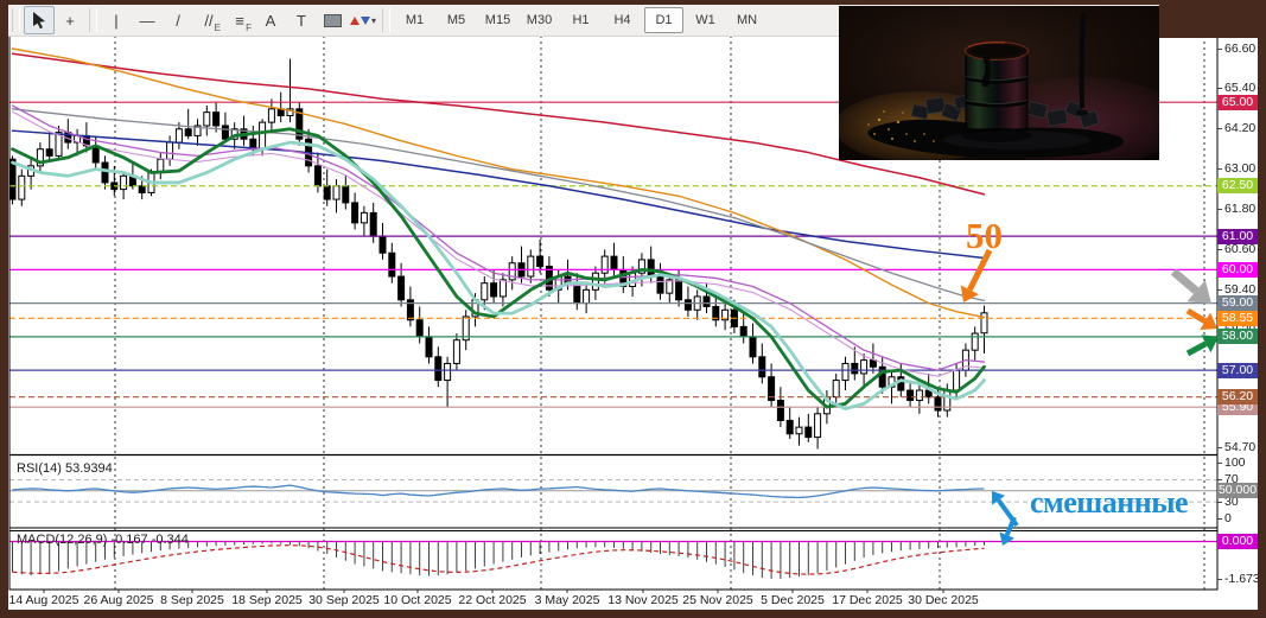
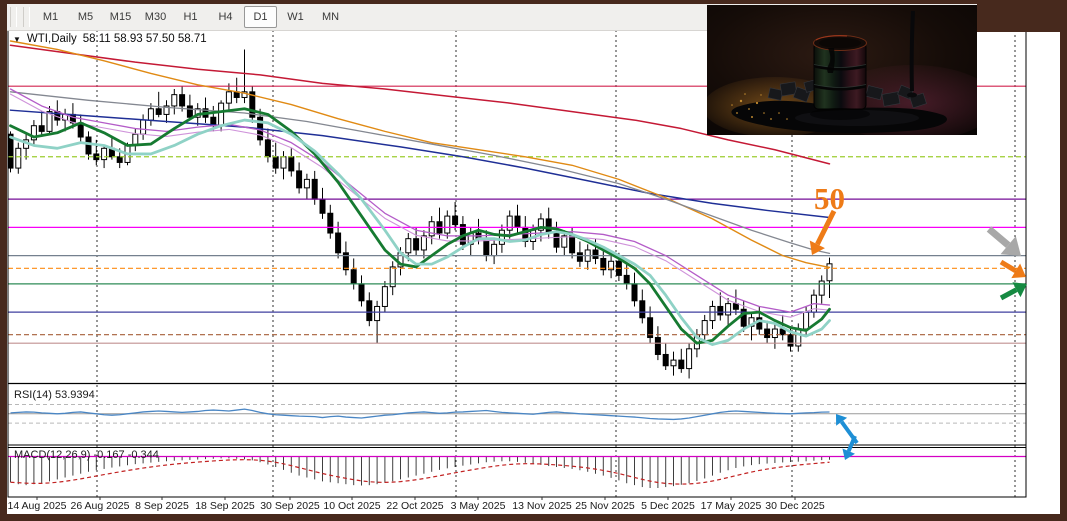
- +
- |
- —
- /
- //
- E
- ≡
- F
- A
- T
- ▾
  M1
  M5
  M15
  M30
  H1
  H4
  D1
  W1
  MN
+ ▼
+ WTI,Daily
+ 58.11 58.93 57.50 58.71
  RSI(14) 53.9394
  MACD(12,26,9) -0.167 -0.344
  50
- смешанные
- 66.60
- 65.40
- 64.20
- 63.00
- 61.80
- 60.60
- 59.40
- 54.70
- 65.00
- 62.50
- 61.00
- 60.00
- 59.00
- 58.55
- 58.00
- 57.00
- 56.20
- 55.90
- 100
- 70
- 30
- 0
- 50.000
- 0.000
- -1.673
  14 Aug 2025
  26 Aug 2025
  8 Sep 2025
  18 Sep 2025
  30 Sep 2025
  10 Oct 2025
  22 Oct 2025
  3 May 2025
  13 Nov 2025
  25 Nov 2025
  5 Dec 2025
- 17 Dec 2025
+ 17 May 2025
  30 Dec 2025
